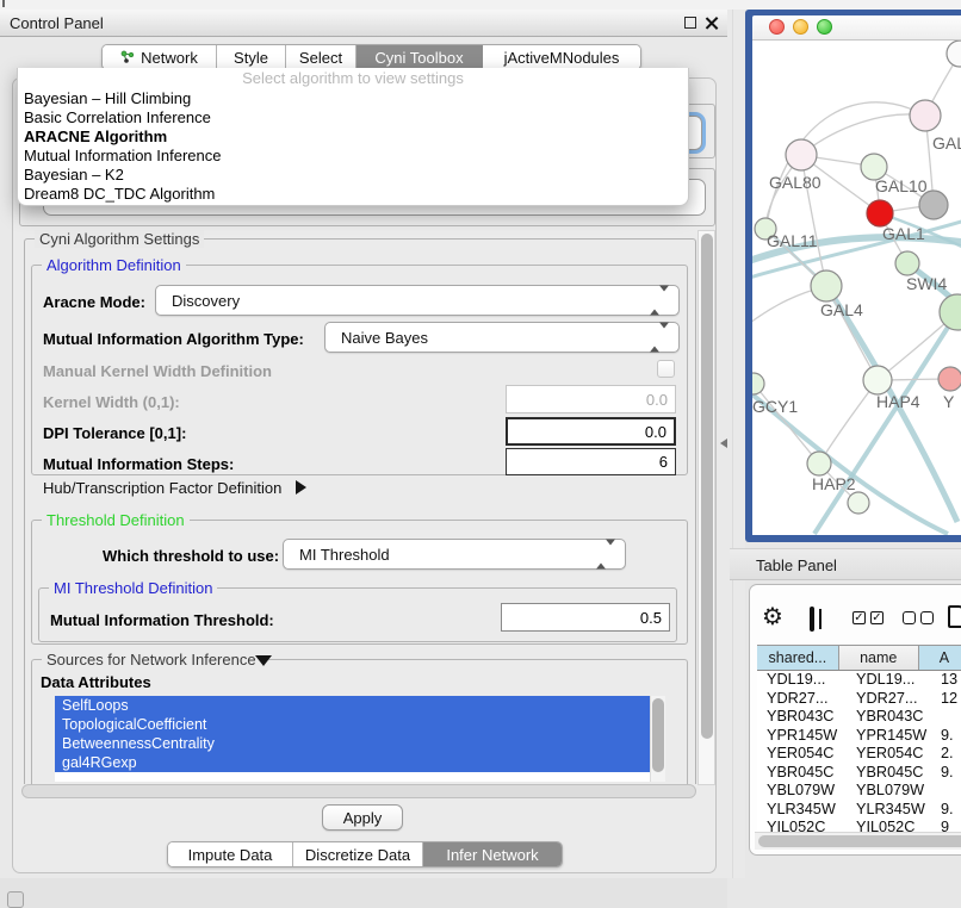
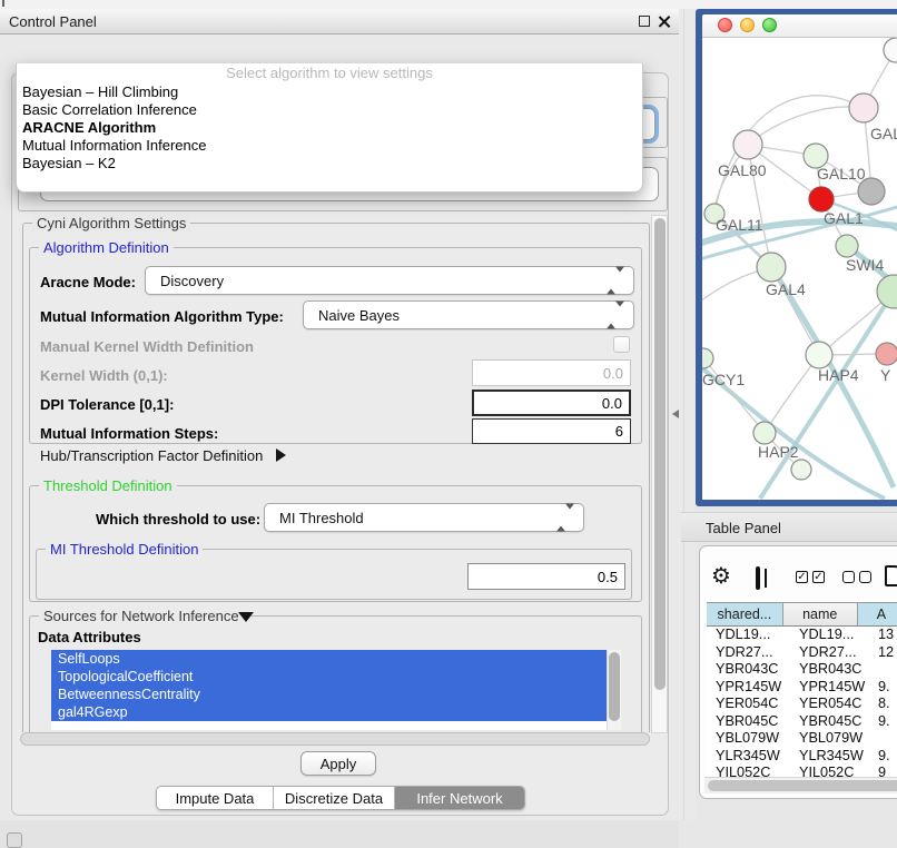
  Control Panel
- Network
- Style
- Select
- Cyni Toolbox
- jActiveMNodules
  Select algorithm to view settings
  Bayesian – Hill Climbing
  Basic Correlation Inference
  ARACNE Algorithm
  Mutual Information Inference
  Bayesian – K2
- Dream8 DC_TDC Algorithm
  Cyni Algorithm Settings
  Algorithm Definition
  Aracne Mode:
  Discovery
  Mutual Information Algorithm Type:
  Naive Bayes
  Manual Kernel Width Definition
  Kernel Width (0,1):
  0.0
  DPI Tolerance [0,1]:
  0.0
  Mutual Information Steps:
  6
  Hub/Transcription Factor Definition
  Threshold Definition
  Which threshold to use:
  MI Threshold
  MI Threshold Definition
- Mutual Information Threshold:
  0.5
  Sources for Network Inference
  Data Attributes
  SelfLoops
  TopologicalCoefficient
  BetweennessCentrality
  gal4RGexp
  Apply
  Impute Data
  Discretize Data
  Infer Network
  GAL80
  GAL10
  GAL1
  GAL11
  SWI4
  GAL4
  GCY1
  HAP4
  Y
  HAP2
  Table Panel
  ⚙
  ✓
  ✓
  shared...
  name
  A
  YDL19...
  YDL19...
  13
  YDR27...
  YDR27...
  12
  YBR043C
  YBR043C
  YPR145W
  YPR145W
  9.
  YER054C
  YER054C
- 2.
+ 8.
  YBR045C
  YBR045C
  9.
  YBL079W
  YBL079W
  YLR345W
  YLR345W
  9.
  YIL052C
  YIL052C
  9
